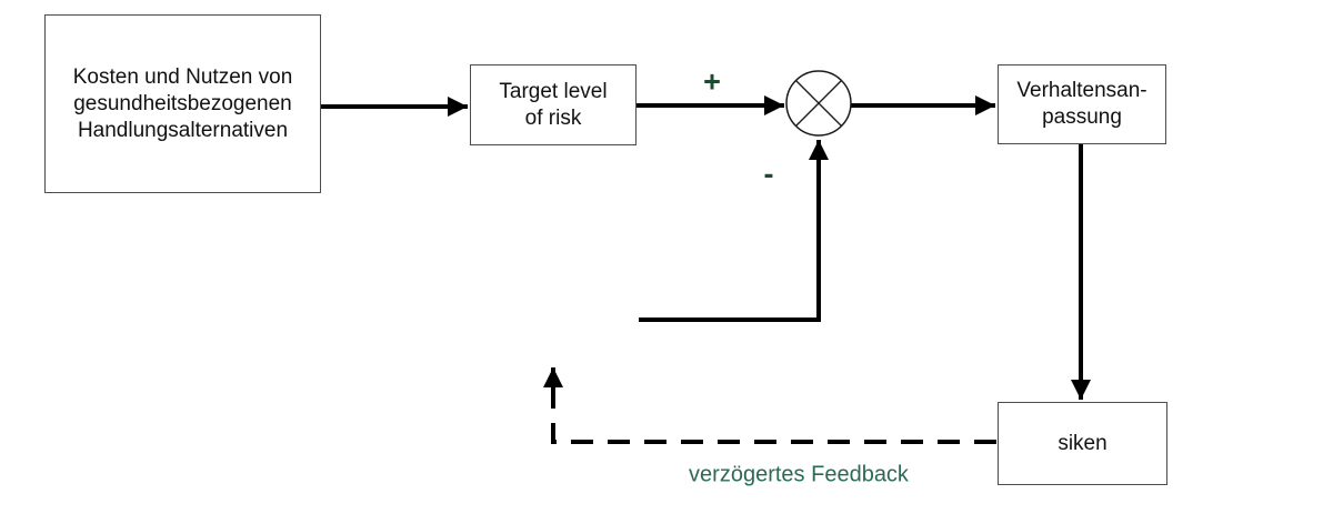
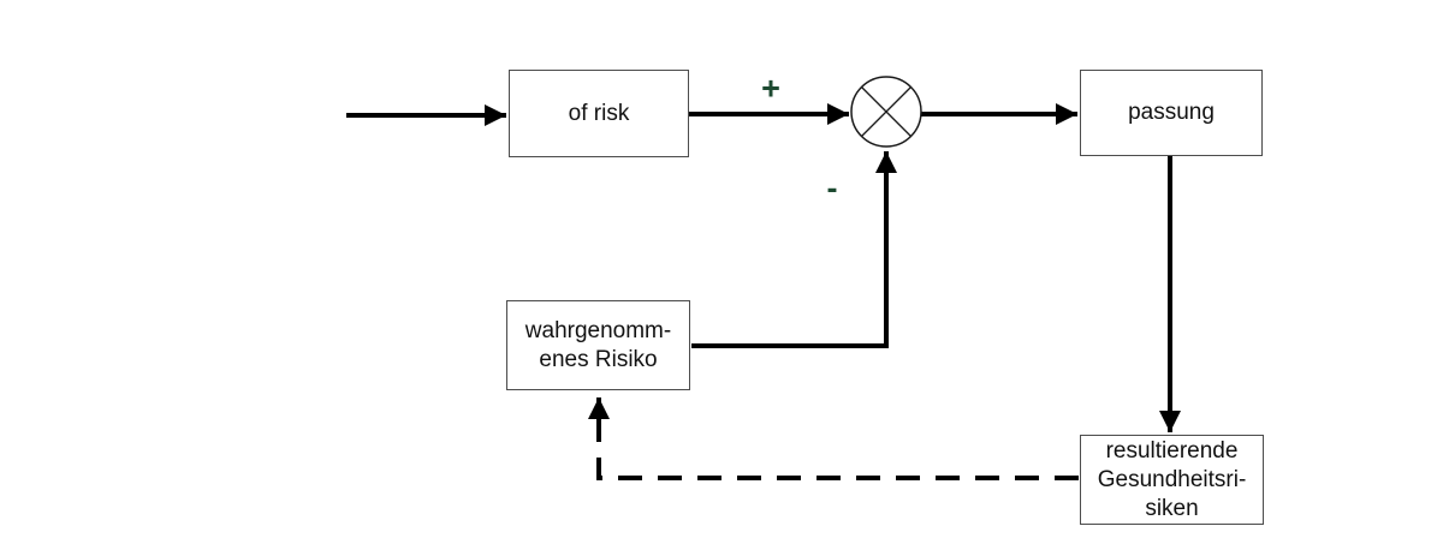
- Kosten und Nutzen von
- gesundheitsbezogenen
- Handlungsalternativen
- Target level
  of risk
- Verhaltensan-
  passung
+ wahrgenomm-
+ enes Risiko
+ resultierende
+ Gesundheitsri-
  siken
  +
  -
- verzögertes Feedback
